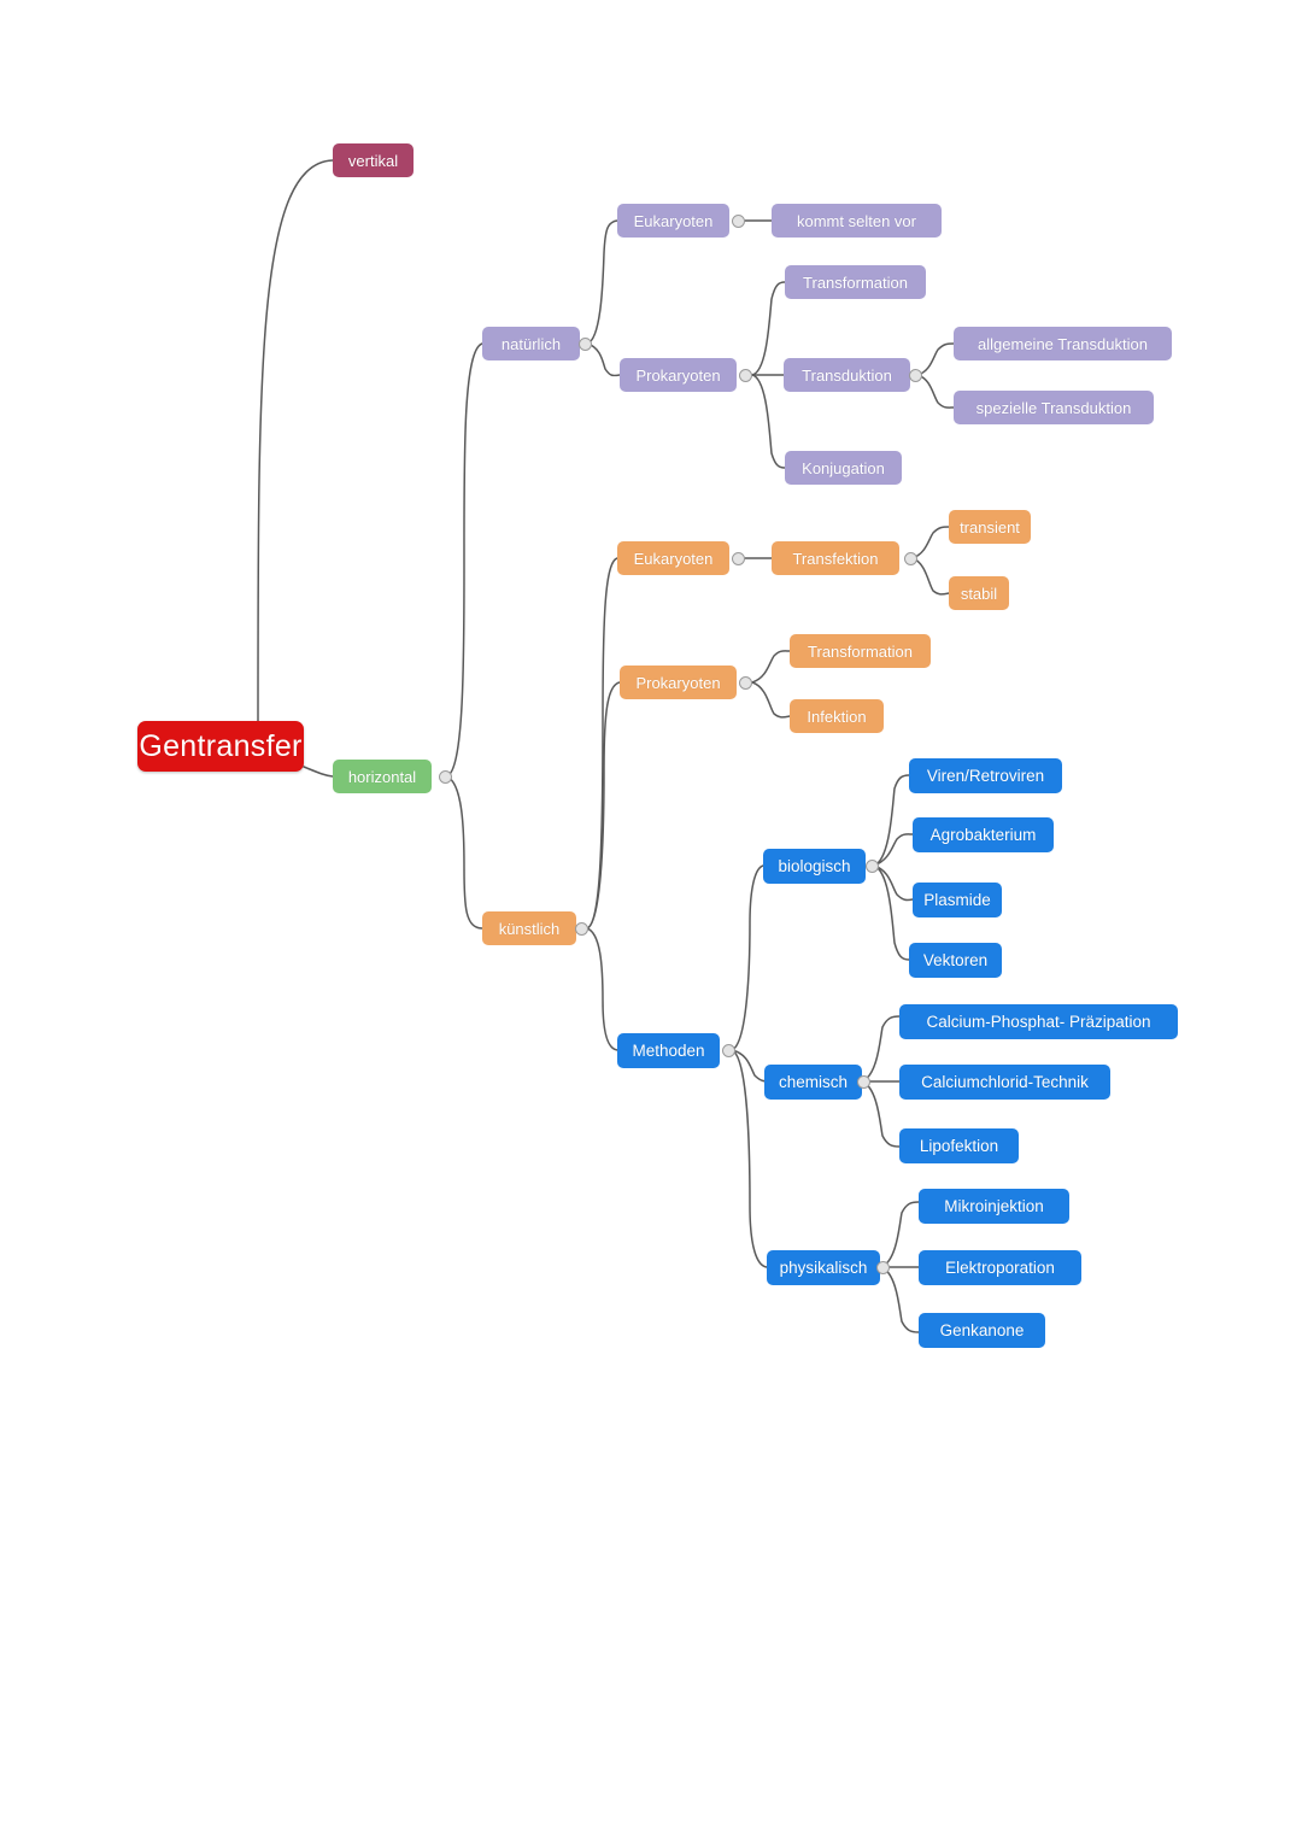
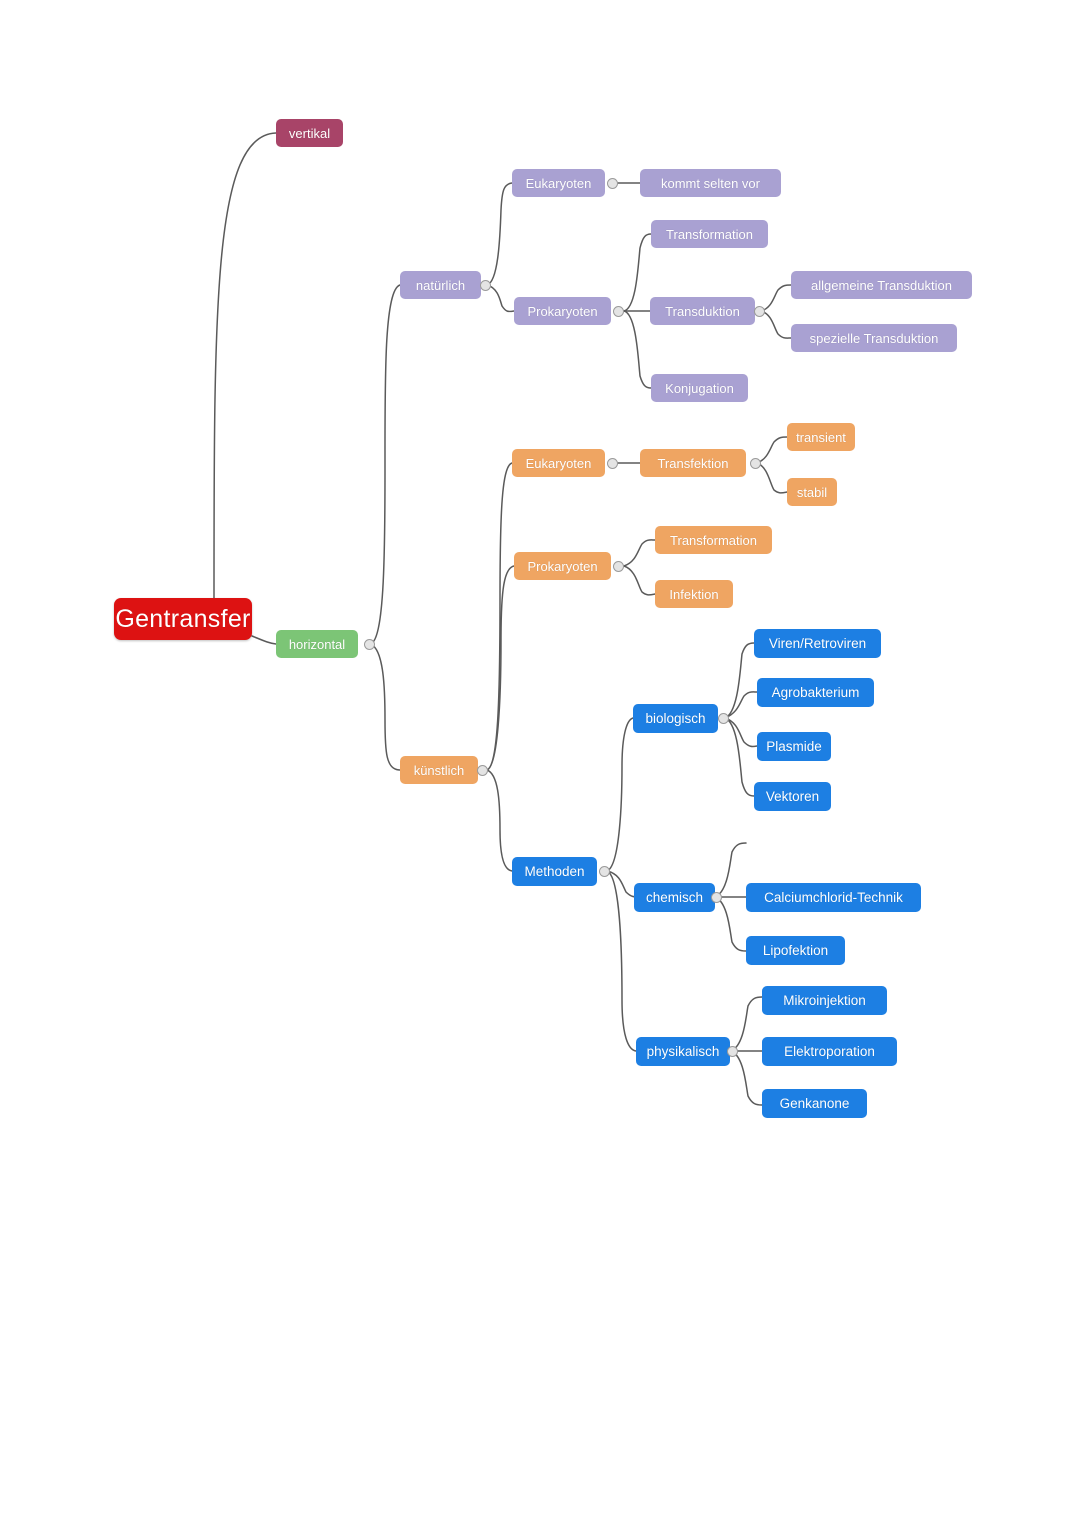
  Gentransfer
  vertikal
  horizontal
  natürlich
  Eukaryoten
  kommt selten vor
  Prokaryoten
  Transformation
  Transduktion
  allgemeine Transduktion
  spezielle Transduktion
  Konjugation
  künstlich
  Eukaryoten
  Transfektion
  transient
  stabil
  Prokaryoten
  Transformation
  Infektion
  Methoden
  biologisch
  Viren/Retroviren
  Agrobakterium
  Plasmide
  Vektoren
  chemisch
- Calcium-Phosphat- Präzipation
  Calciumchlorid-Technik
  Lipofektion
  physikalisch
  Mikroinjektion
  Elektroporation
  Genkanone
